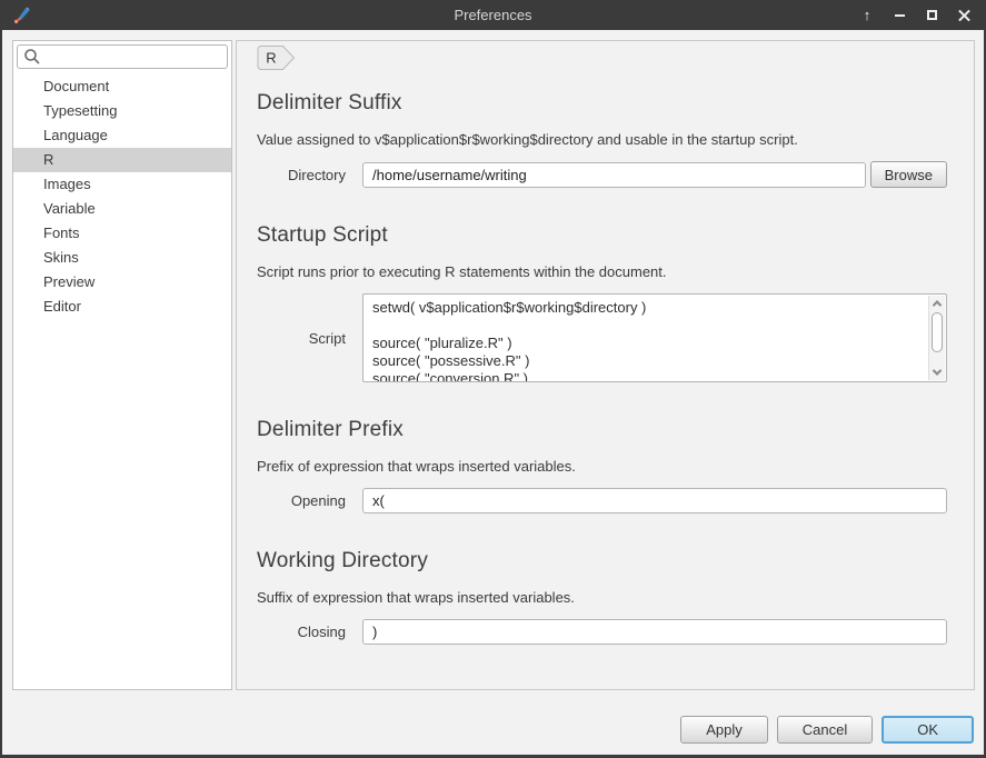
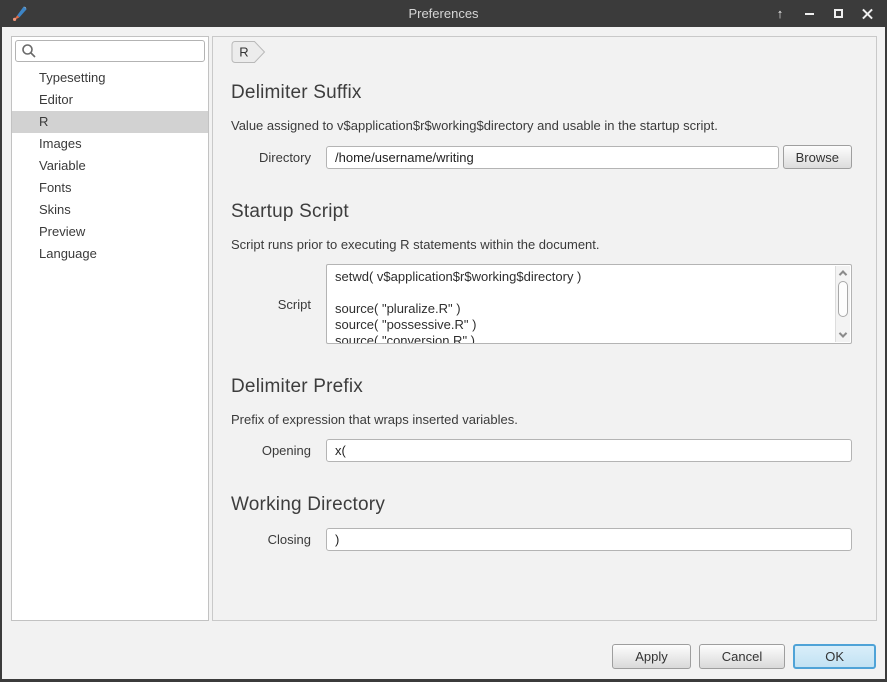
  Preferences
  ↑
- Document
  Typesetting
- Language
+ Editor
  R
  Images
  Variable
  Fonts
  Skins
  Preview
- Editor
+ Language
  R
  Delimiter Suffix
  Value assigned to v$application$r$working$directory and usable in the startup script.
  Directory
  /home/username/writing
  Browse
  Startup Script
  Script runs prior to executing R statements within the document.
  Script
  setwd( v$application$r$working$directory )
  source( "pluralize.R" )
  source( "possessive.R" )
  source( "conversion.R" )
  Delimiter Prefix
  Prefix of expression that wraps inserted variables.
  Opening
  x(
  Working Directory
- Suffix of expression that wraps inserted variables.
  Closing
  )
  Apply
  Cancel
  OK
